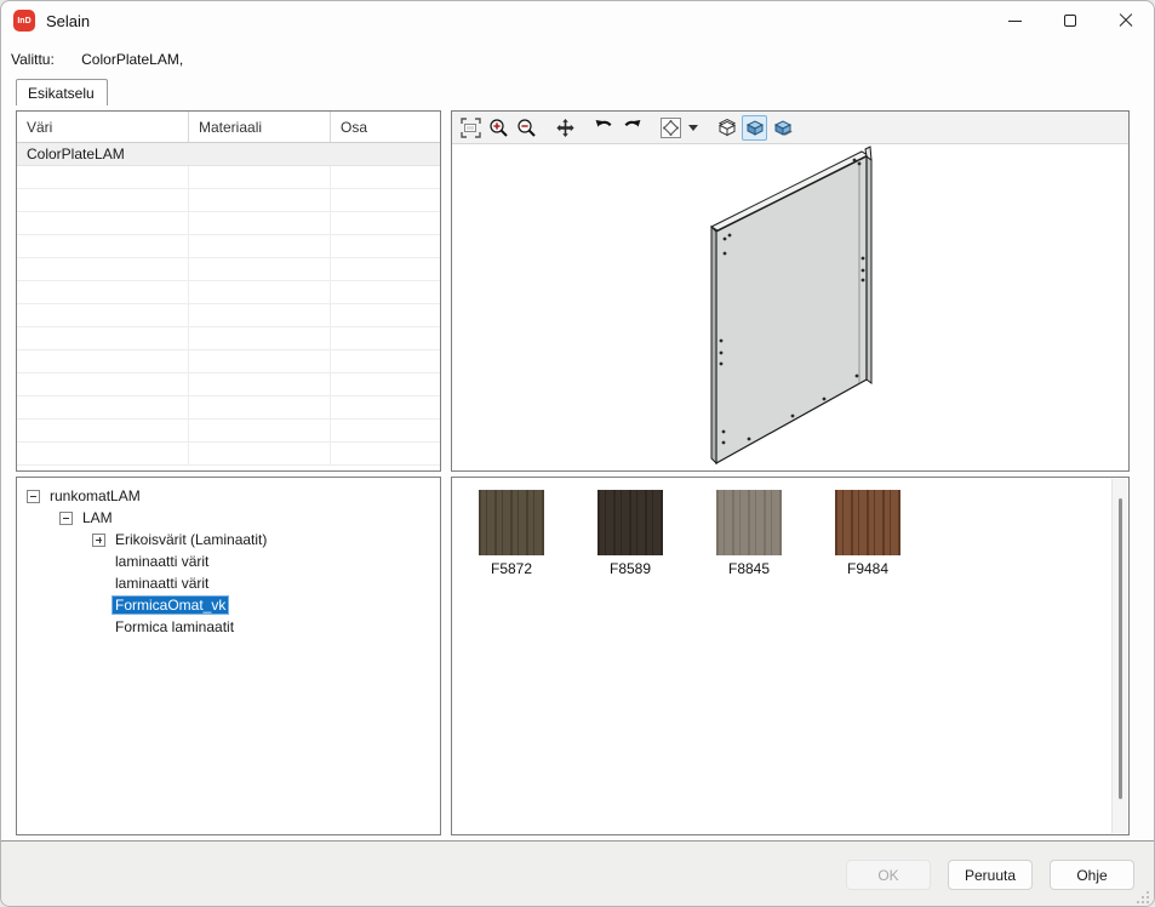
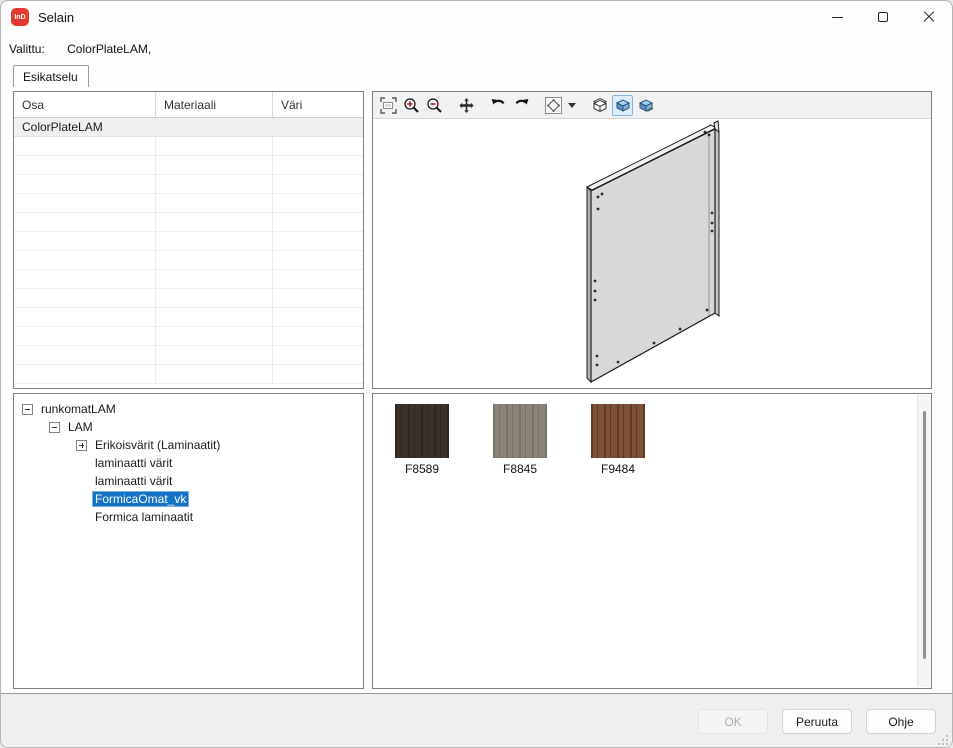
  Selain
  Valittu: ColorPlateLAM,
  Esikatselu
- Väri
+ Osa
  Materiaali
- Osa
+ Väri
  ColorPlateLAM
  runkomatLAM
  LAM
  Erikoisvärit (Laminaatit)
  laminaatti värit
  laminaatti värit
  FormicaOmat_vk
  Formica laminaatit
- F5872
  F8589
  F8845
  F9484
  OK
  Peruuta
  Ohje
